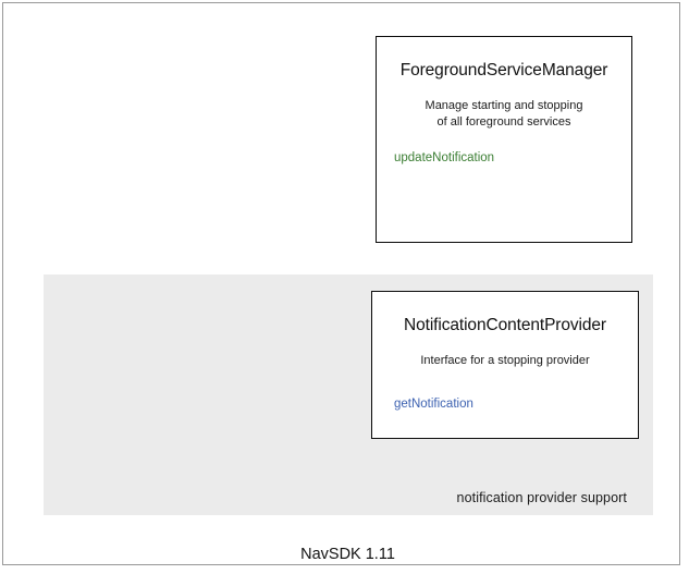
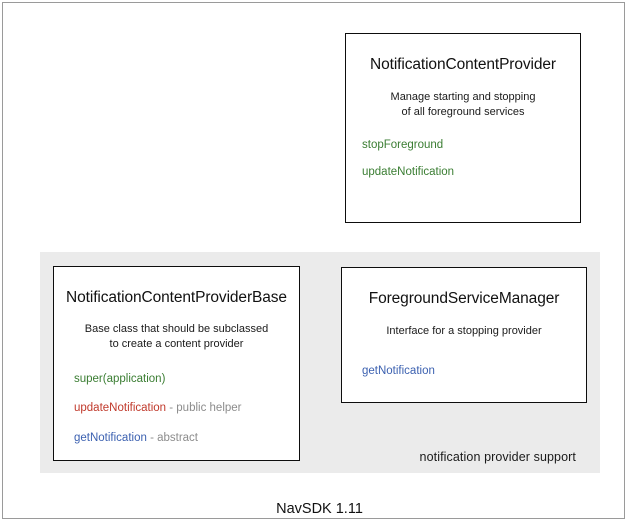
  notification provider support
- ForegroundServiceManager
+ NotificationContentProvider
  Manage starting and stopping
  of all foreground services
+ stopForeground
  updateNotification
+ NotificationContentProviderBase
+ Base class that should be subclassed
+ to create a content provider
+ super(application)
+ updateNotification - public helper
+ getNotification - abstract
- NotificationContentProvider
+ ForegroundServiceManager
  Interface for a stopping provider
  getNotification
  NavSDK 1.11
